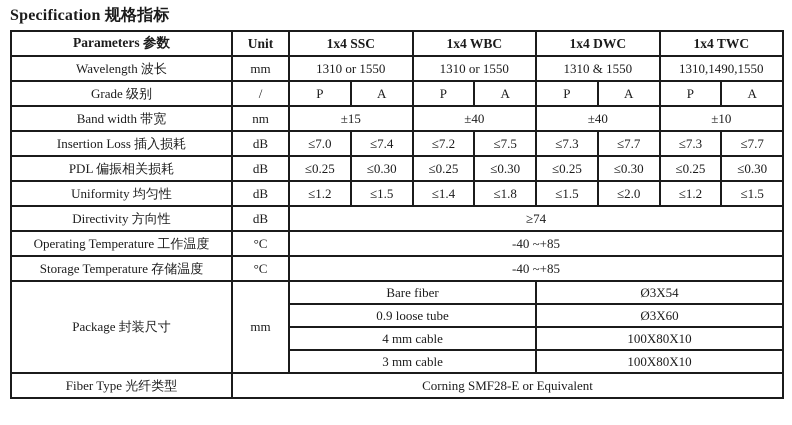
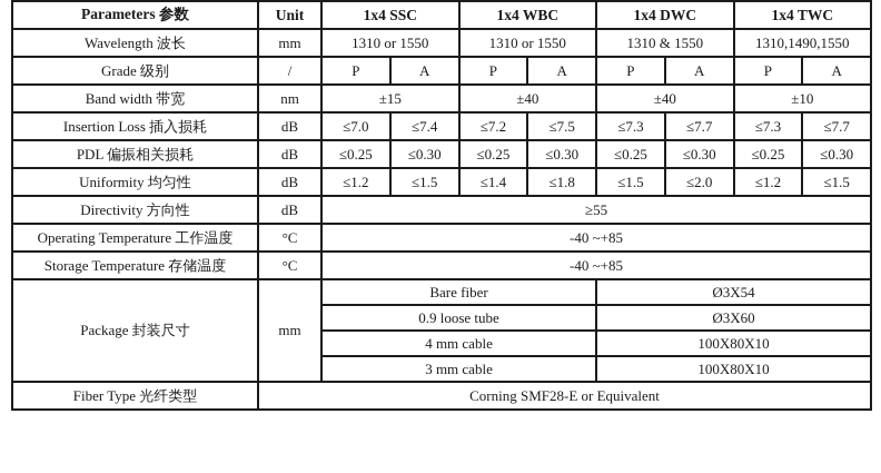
- Specification 规格指标
  Parameters 参数	Unit	1x4 SSC	1x4 WBC	1x4 DWC	1x4 TWC
  Wavelength 波长	mm	1310 or 1550	1310 or 1550	1310 & 1550	1310,1490,1550
  Grade 级别	/	P	A	P	A	P	A	P	A
  Band width 带宽	nm	±15	±40	±40	±10
  Insertion Loss 插入损耗	dB	≤7.0	≤7.4	≤7.2	≤7.5	≤7.3	≤7.7	≤7.3	≤7.7
  PDL 偏振相关损耗	dB	≤0.25	≤0.30	≤0.25	≤0.30	≤0.25	≤0.30	≤0.25	≤0.30
  Uniformity 均匀性	dB	≤1.2	≤1.5	≤1.4	≤1.8	≤1.5	≤2.0	≤1.2	≤1.5
- Directivity 方向性	dB	≥74
+ Directivity 方向性	dB	≥55
  Operating Temperature 工作温度	°C	-40 ~+85
  Storage Temperature 存储温度	°C	-40 ~+85
  Package 封装尺寸	mm	Bare fiber	Ø3X54
  0.9 loose tube	Ø3X60
  4 mm cable	100X80X10
  3 mm cable	100X80X10
  Fiber Type 光纤类型	Corning SMF28-E or Equivalent
